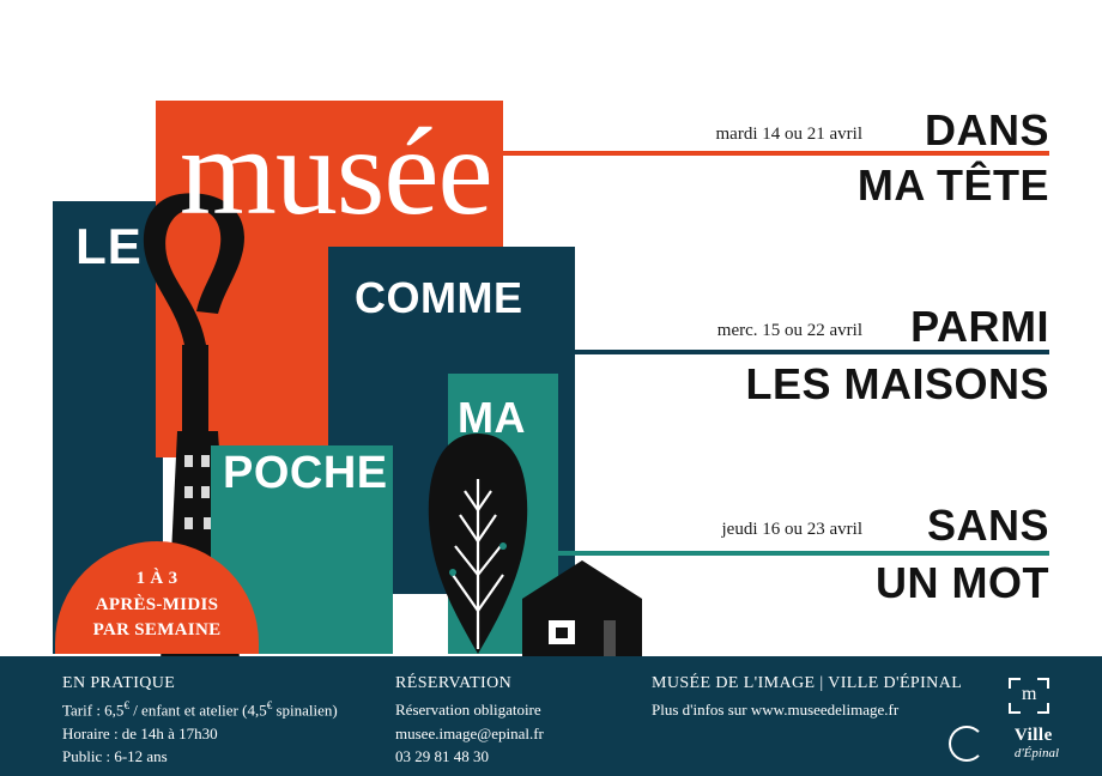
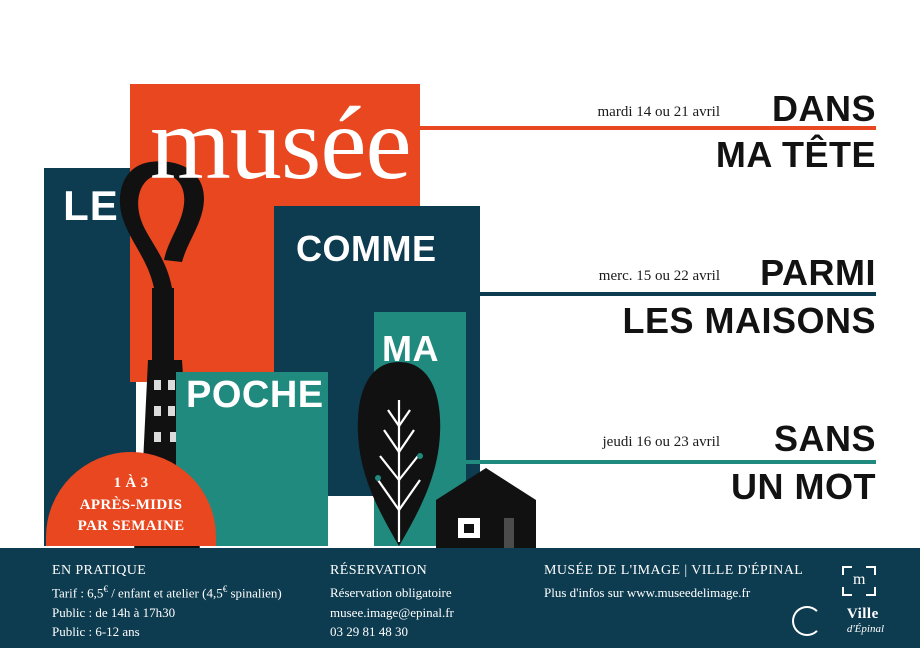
  LE
  musée
  COMME
  POCHE
  MA
  1 À 3
  APRÈS-MIDIS
  PAR SEMAINE
  DANS
  mardi 14 ou 21 avril
  MA TÊTE
  PARMI
  merc. 15 ou 22 avril
  LES MAISONS
  SANS
  jeudi 16 ou 23 avril
  UN MOT
  EN PRATIQUE
  Tarif : 6,5€ / enfant et atelier (4,5€ spinalien)
- Horaire : de 14h à 17h30
+ Public : de 14h à 17h30
  Public : 6-12 ans
  RÉSERVATION
  Réservation obligatoire
  musee.image@epinal.fr
  03 29 81 48 30
  MUSÉE DE L'IMAGE | VILLE D'ÉPINAL
  Plus d'infos sur www.museedelimage.fr
  m
  Ville
  d'Épinal
